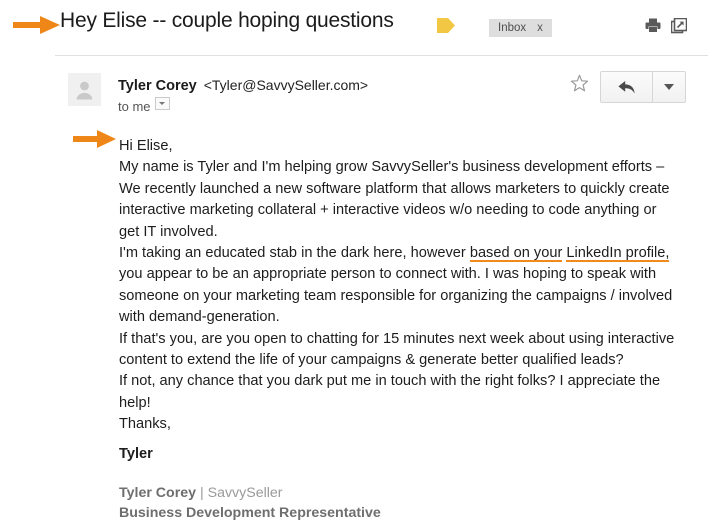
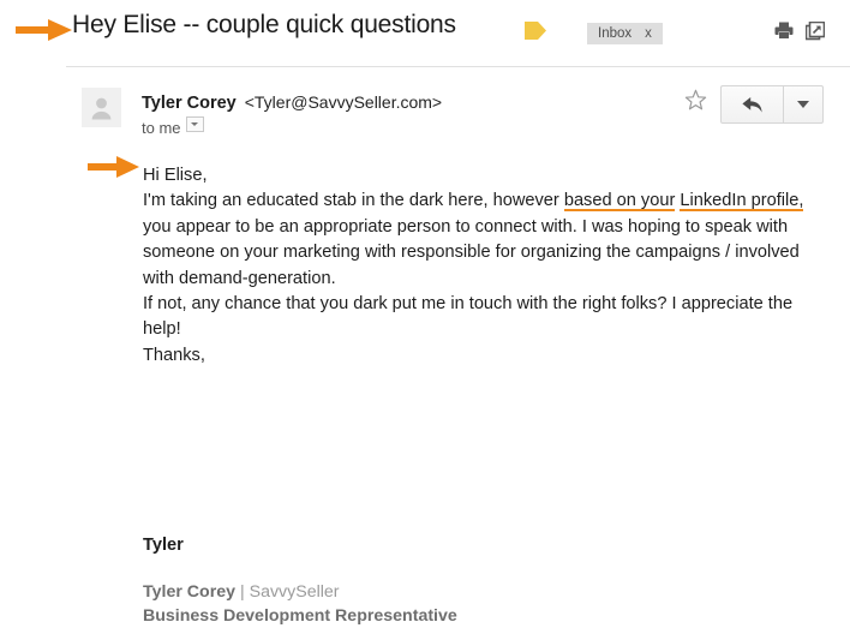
- Hey Elise -- couple hoping questions
+ Hey Elise -- couple quick questions
  Inbox x
  Tyler Corey <Tyler@SavvySeller.com>
  to me
  Hi Elise,
- My name is Tyler and I'm helping grow SavvySeller's business development efforts – We recently launched a new software platform that allows marketers to quickly create interactive marketing collateral + interactive videos w/o needing to code anything or get IT involved.
- I'm taking an educated stab in the dark here, however based on your LinkedIn profile, you appear to be an appropriate person to connect with. I was hoping to speak with someone on your marketing team responsible for organizing the campaigns / involved with demand-generation.
+ I'm taking an educated stab in the dark here, however based on your LinkedIn profile, you appear to be an appropriate person to connect with. I was hoping to speak with someone on your marketing with responsible for organizing the campaigns / involved with demand-generation.
- If that's you, are you open to chatting for 15 minutes next week about using interactive content to extend the life of your campaigns & generate better qualified leads?
  If not, any chance that you dark put me in touch with the right folks? I appreciate the help!
  Thanks,
  Tyler
  Tyler Corey | SavvySeller
  Business Development Representative
